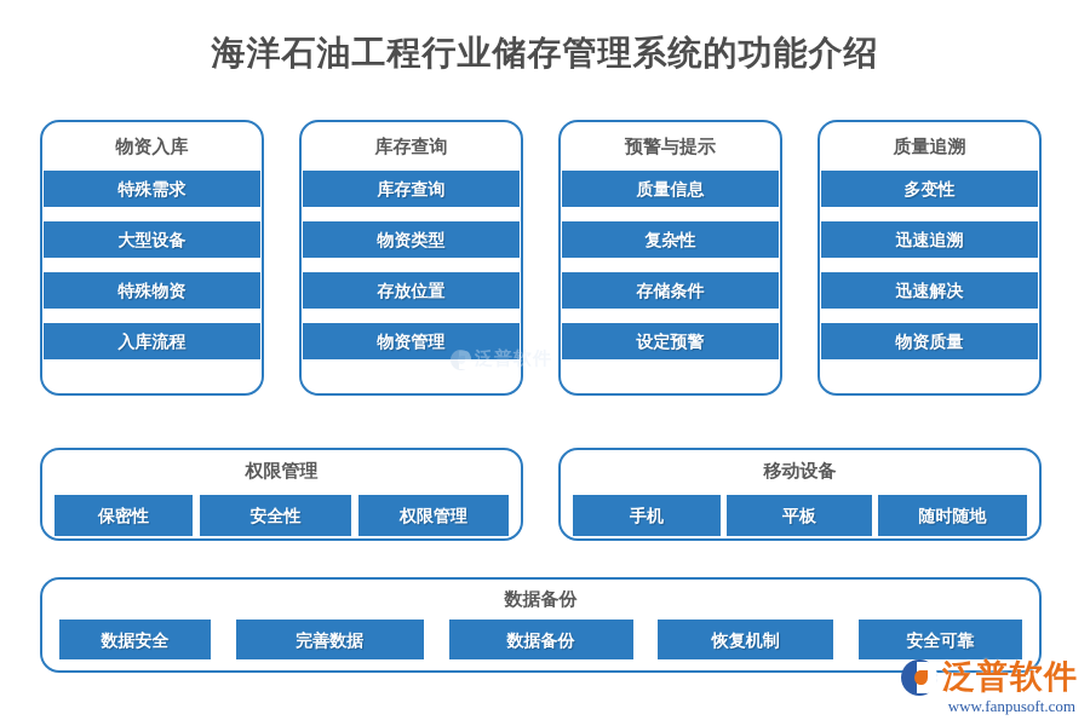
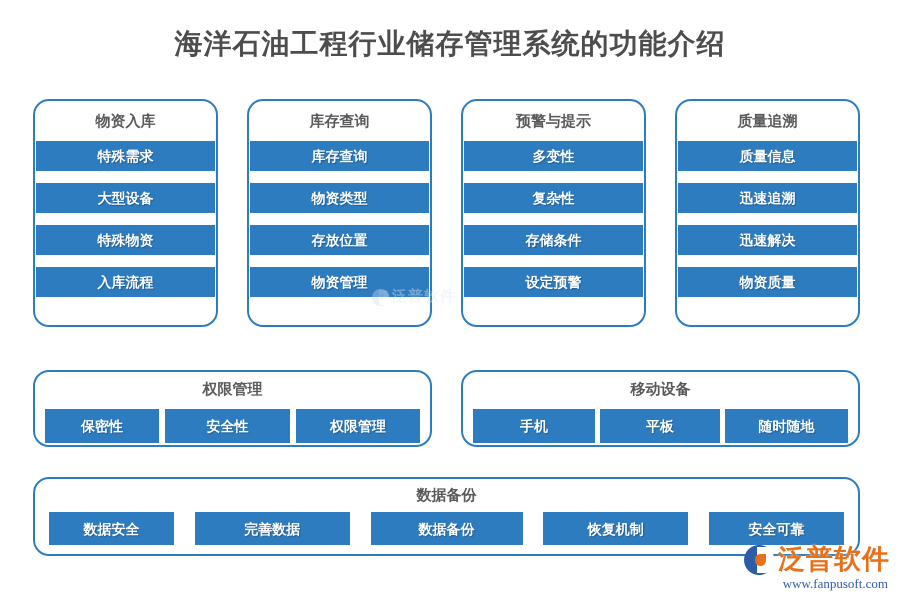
  海洋石油工程行业储存管理系统的功能介绍
  物资入库
  特殊需求
  大型设备
  特殊物资
  入库流程
  库存查询
  库存查询
  物资类型
  存放位置
  物资管理
  预警与提示
- 质量信息
+ 多变性
  复杂性
  存储条件
  设定预警
  质量追溯
- 多变性
+ 质量信息
  迅速追溯
  迅速解决
  物资质量
  权限管理
  保密性
  安全性
  权限管理
  移动设备
  手机
  平板
  随时随地
  数据备份
  数据安全
  完善数据
  数据备份
  恢复机制
  安全可靠
  泛普软件
  泛普软件
  www.fanpusoft.com
